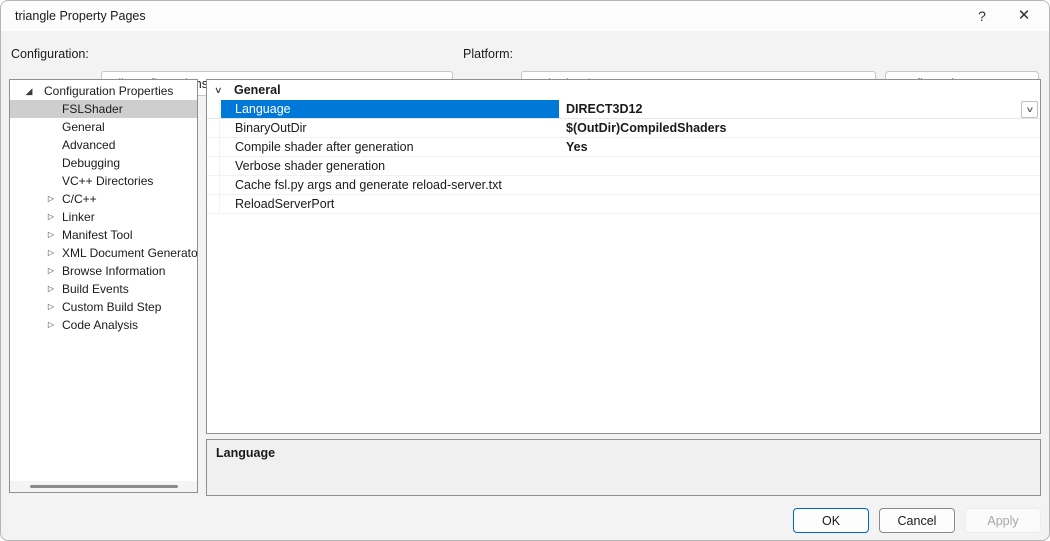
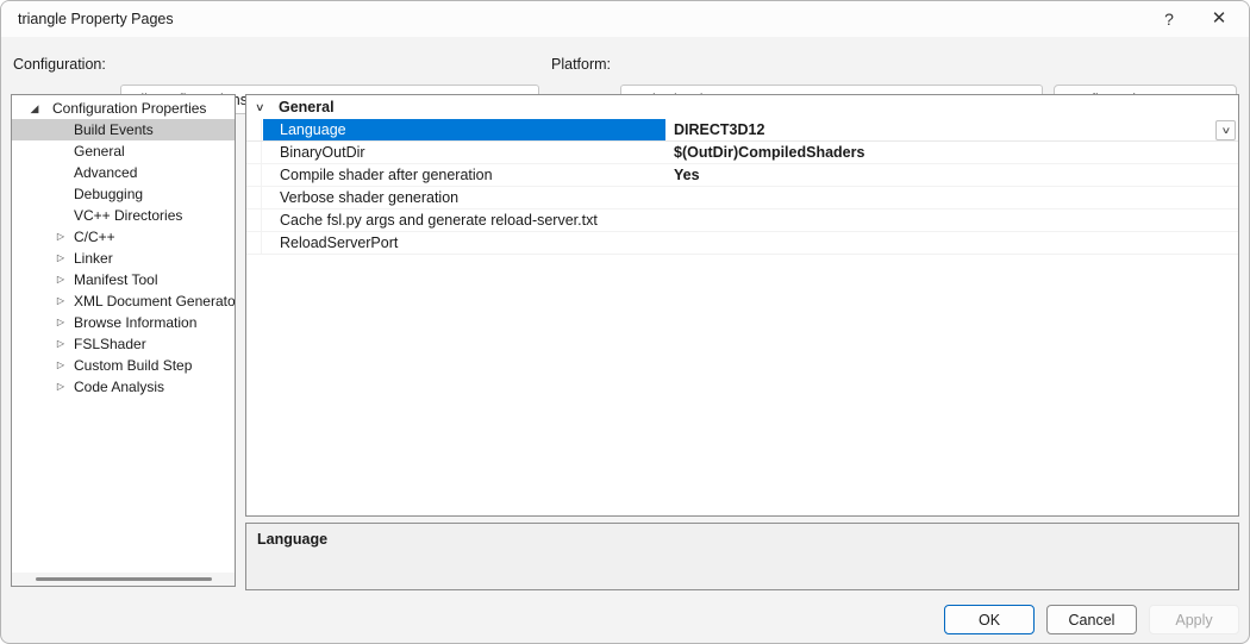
  triangle Property Pages
  ?
  ✕
  Configuration:
  Platform:
  ◢
  Configuration Properties
- FSLShader
+ Build Events
  General
  Advanced
  Debugging
  VC++ Directories
  ▷
  C/C++
  ▷
  Linker
  ▷
  Manifest Tool
  ▷
  XML Document Generato
  ▷
  Browse Information
  ▷
- Build Events
+ FSLShader
  ▷
  Custom Build Step
  ▷
  Code Analysis
  ∨
  General
  Language
  DIRECT3D12
  ∨
  BinaryOutDir
  $(OutDir)CompiledShaders
  Compile shader after generation
  Yes
  Verbose shader generation
  Cache fsl.py args and generate reload-server.txt
  ReloadServerPort
  Language
  OK
  Cancel
  Apply
